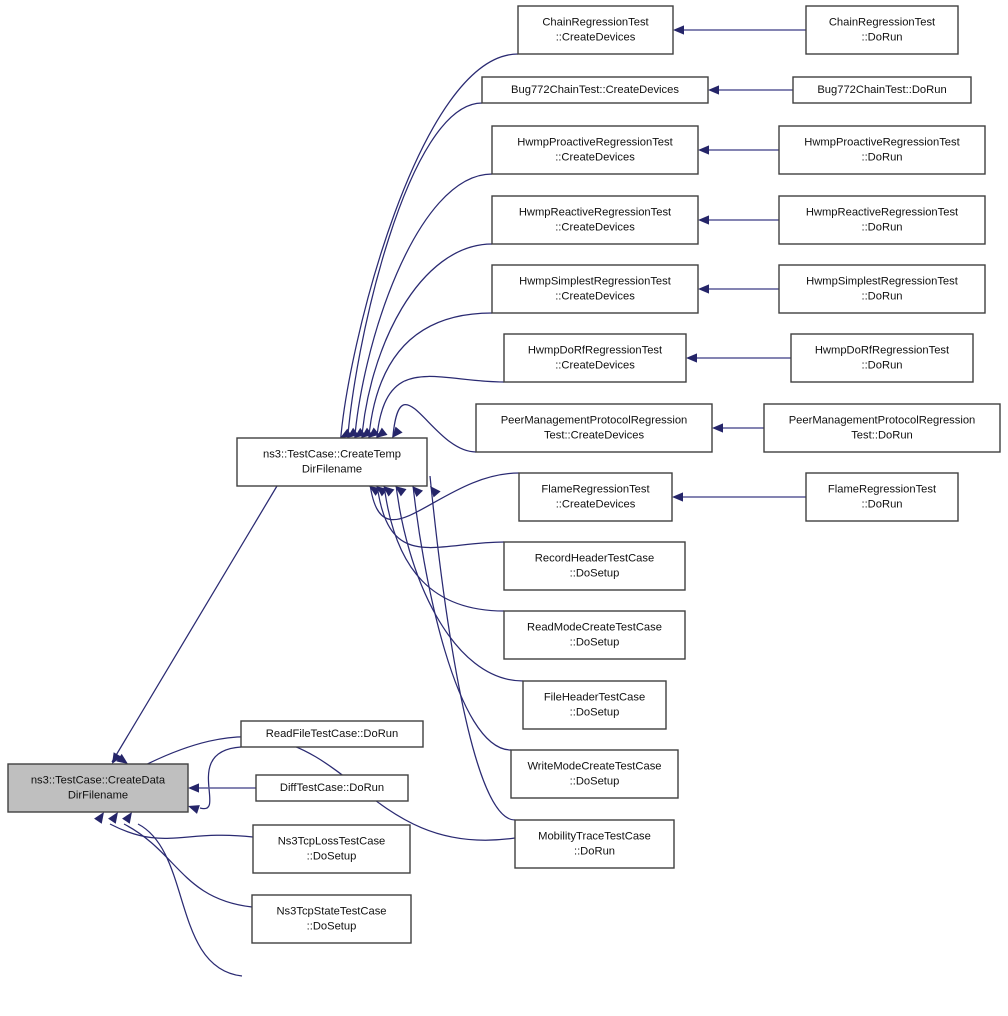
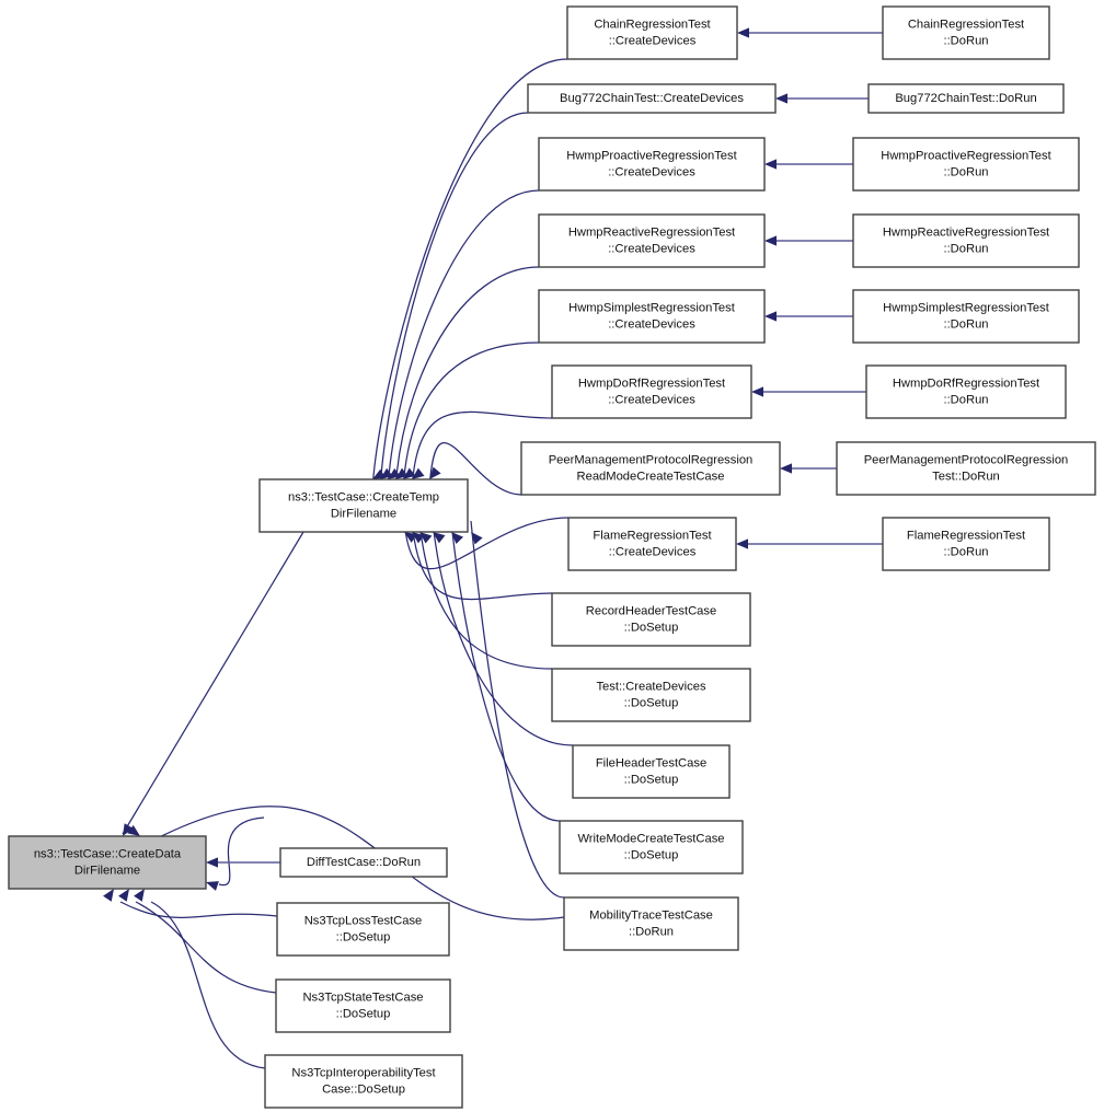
  ns3::TestCase::CreateData
  DirFilename
  ns3::TestCase::CreateTemp
  DirFilename
  ChainRegressionTest
  ::CreateDevices
  Bug772ChainTest::CreateDevices
  HwmpProactiveRegressionTest
  ::CreateDevices
  HwmpReactiveRegressionTest
  ::CreateDevices
  HwmpSimplestRegressionTest
  ::CreateDevices
  HwmpDoRfRegressionTest
  ::CreateDevices
  PeerManagementProtocolRegression
- Test::CreateDevices
+ ReadModeCreateTestCase
  FlameRegressionTest
  ::CreateDevices
  RecordHeaderTestCase
  ::DoSetup
- ReadModeCreateTestCase
+ Test::CreateDevices
  ::DoSetup
  FileHeaderTestCase
  ::DoSetup
  WriteModeCreateTestCase
  ::DoSetup
  MobilityTraceTestCase
  ::DoRun
  ChainRegressionTest
  ::DoRun
  Bug772ChainTest::DoRun
  HwmpProactiveRegressionTest
  ::DoRun
  HwmpReactiveRegressionTest
  ::DoRun
  HwmpSimplestRegressionTest
  ::DoRun
  HwmpDoRfRegressionTest
  ::DoRun
  PeerManagementProtocolRegression
  Test::DoRun
  FlameRegressionTest
  ::DoRun
- ReadFileTestCase::DoRun
  DiffTestCase::DoRun
  Ns3TcpLossTestCase
  ::DoSetup
  Ns3TcpStateTestCase
  ::DoSetup
+ Ns3TcpInteroperabilityTest
+ Case::DoSetup
